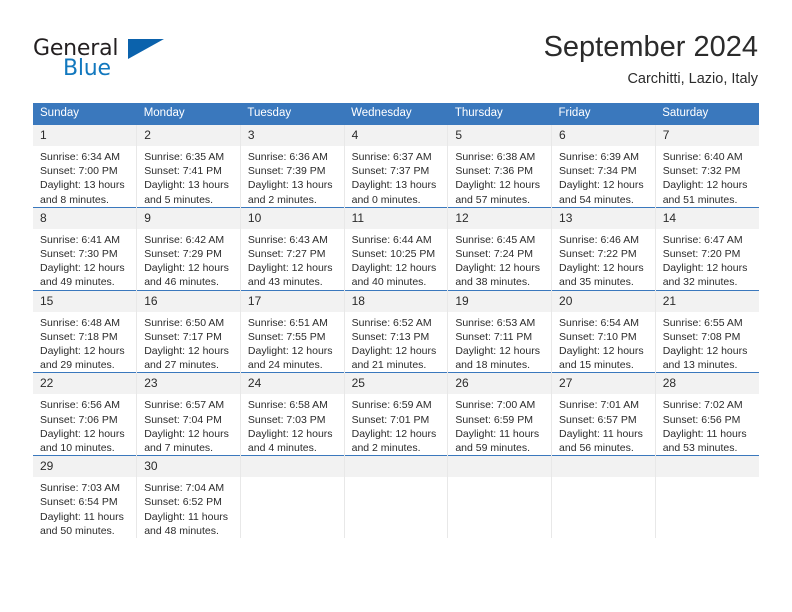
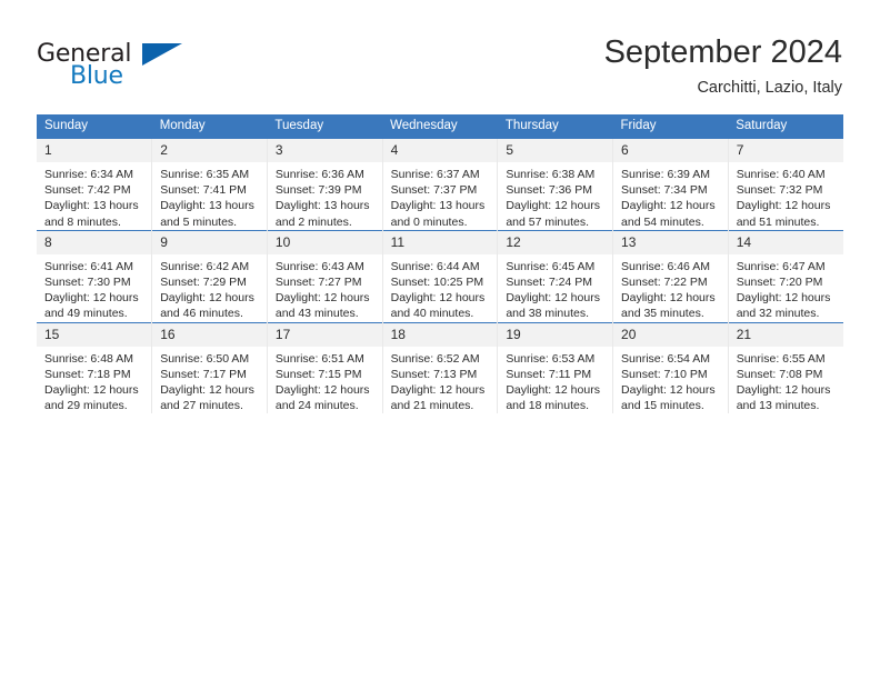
  General
  Blue
  September 2024
  Carchitti, Lazio, Italy
  Sunday	Monday	Tuesday	Wednesday	Thursday	Friday	Saturday
- 1Sunrise: 6:34 AMSunset: 7:00 PMDaylight: 13 hoursand 8 minutes.	2Sunrise: 6:35 AMSunset: 7:41 PMDaylight: 13 hoursand 5 minutes.	3Sunrise: 6:36 AMSunset: 7:39 PMDaylight: 13 hoursand 2 minutes.	4Sunrise: 6:37 AMSunset: 7:37 PMDaylight: 13 hoursand 0 minutes.	5Sunrise: 6:38 AMSunset: 7:36 PMDaylight: 12 hoursand 57 minutes.	6Sunrise: 6:39 AMSunset: 7:34 PMDaylight: 12 hoursand 54 minutes.	7Sunrise: 6:40 AMSunset: 7:32 PMDaylight: 12 hoursand 51 minutes.
+ 1Sunrise: 6:34 AMSunset: 7:42 PMDaylight: 13 hoursand 8 minutes.	2Sunrise: 6:35 AMSunset: 7:41 PMDaylight: 13 hoursand 5 minutes.	3Sunrise: 6:36 AMSunset: 7:39 PMDaylight: 13 hoursand 2 minutes.	4Sunrise: 6:37 AMSunset: 7:37 PMDaylight: 13 hoursand 0 minutes.	5Sunrise: 6:38 AMSunset: 7:36 PMDaylight: 12 hoursand 57 minutes.	6Sunrise: 6:39 AMSunset: 7:34 PMDaylight: 12 hoursand 54 minutes.	7Sunrise: 6:40 AMSunset: 7:32 PMDaylight: 12 hoursand 51 minutes.
  8Sunrise: 6:41 AMSunset: 7:30 PMDaylight: 12 hoursand 49 minutes.	9Sunrise: 6:42 AMSunset: 7:29 PMDaylight: 12 hoursand 46 minutes.	10Sunrise: 6:43 AMSunset: 7:27 PMDaylight: 12 hoursand 43 minutes.	11Sunrise: 6:44 AMSunset: 10:25 PMDaylight: 12 hoursand 40 minutes.	12Sunrise: 6:45 AMSunset: 7:24 PMDaylight: 12 hoursand 38 minutes.	13Sunrise: 6:46 AMSunset: 7:22 PMDaylight: 12 hoursand 35 minutes.	14Sunrise: 6:47 AMSunset: 7:20 PMDaylight: 12 hoursand 32 minutes.
- 15Sunrise: 6:48 AMSunset: 7:18 PMDaylight: 12 hoursand 29 minutes.	16Sunrise: 6:50 AMSunset: 7:17 PMDaylight: 12 hoursand 27 minutes.	17Sunrise: 6:51 AMSunset: 7:55 PMDaylight: 12 hoursand 24 minutes.	18Sunrise: 6:52 AMSunset: 7:13 PMDaylight: 12 hoursand 21 minutes.	19Sunrise: 6:53 AMSunset: 7:11 PMDaylight: 12 hoursand 18 minutes.	20Sunrise: 6:54 AMSunset: 7:10 PMDaylight: 12 hoursand 15 minutes.	21Sunrise: 6:55 AMSunset: 7:08 PMDaylight: 12 hoursand 13 minutes.
+ 15Sunrise: 6:48 AMSunset: 7:18 PMDaylight: 12 hoursand 29 minutes.	16Sunrise: 6:50 AMSunset: 7:17 PMDaylight: 12 hoursand 27 minutes.	17Sunrise: 6:51 AMSunset: 7:15 PMDaylight: 12 hoursand 24 minutes.	18Sunrise: 6:52 AMSunset: 7:13 PMDaylight: 12 hoursand 21 minutes.	19Sunrise: 6:53 AMSunset: 7:11 PMDaylight: 12 hoursand 18 minutes.	20Sunrise: 6:54 AMSunset: 7:10 PMDaylight: 12 hoursand 15 minutes.	21Sunrise: 6:55 AMSunset: 7:08 PMDaylight: 12 hoursand 13 minutes.
- 22Sunrise: 6:56 AMSunset: 7:06 PMDaylight: 12 hoursand 10 minutes.	23Sunrise: 6:57 AMSunset: 7:04 PMDaylight: 12 hoursand 7 minutes.	24Sunrise: 6:58 AMSunset: 7:03 PMDaylight: 12 hoursand 4 minutes.	25Sunrise: 6:59 AMSunset: 7:01 PMDaylight: 12 hoursand 2 minutes.	26Sunrise: 7:00 AMSunset: 6:59 PMDaylight: 11 hoursand 59 minutes.	27Sunrise: 7:01 AMSunset: 6:57 PMDaylight: 11 hoursand 56 minutes.	28Sunrise: 7:02 AMSunset: 6:56 PMDaylight: 11 hoursand 53 minutes.
- 29Sunrise: 7:03 AMSunset: 6:54 PMDaylight: 11 hoursand 50 minutes.	30Sunrise: 7:04 AMSunset: 6:52 PMDaylight: 11 hoursand 48 minutes.
